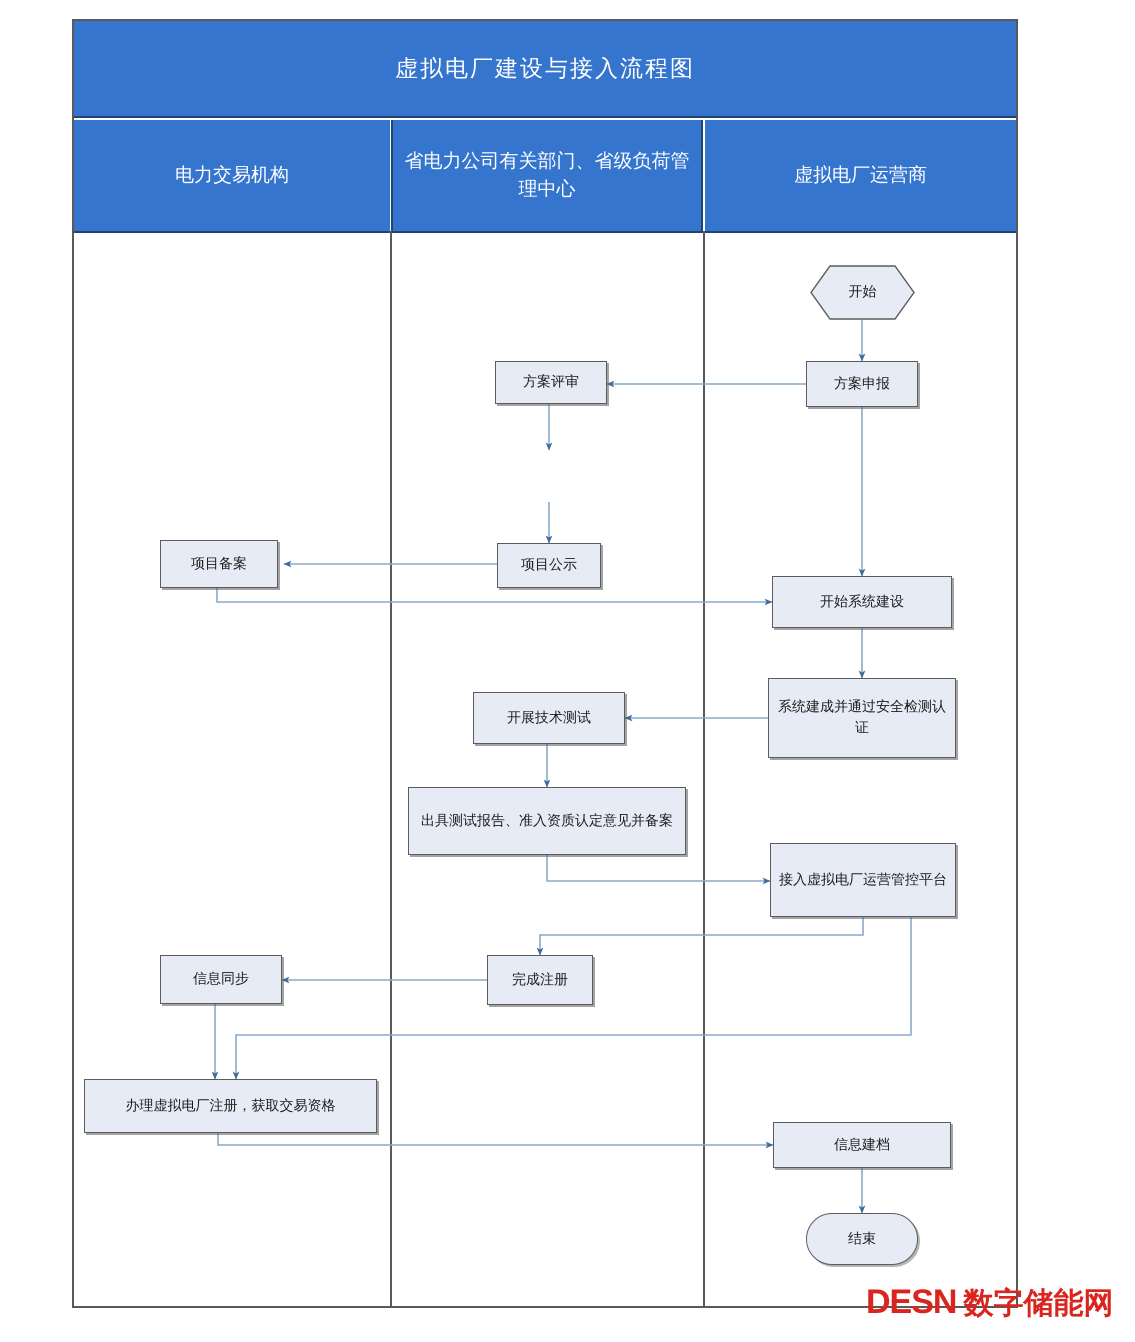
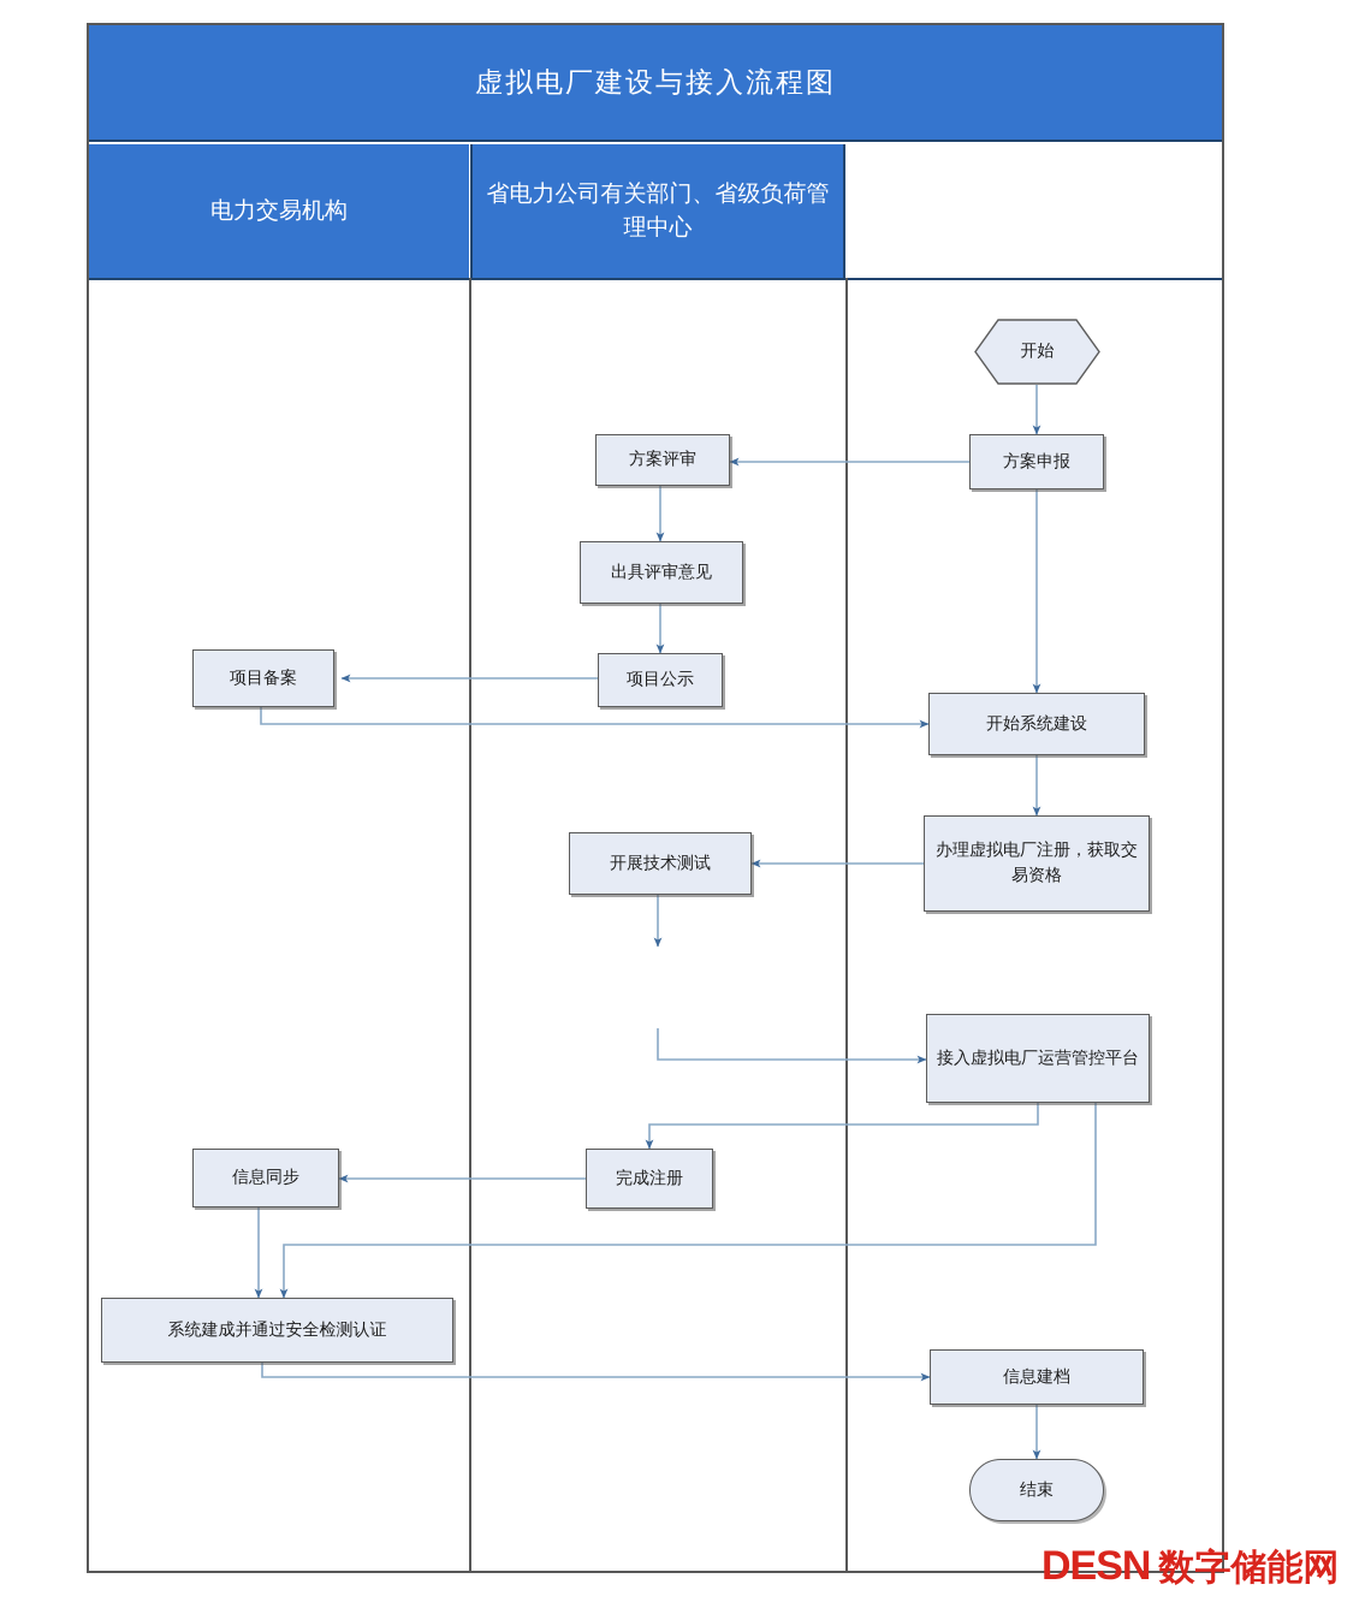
  虚拟电厂建设与接入流程图
  电力交易机构
  省电力公司有关部门、省级负荷管理中心
- 虚拟电厂运营商
  开始
  方案申报
  方案评审
+ 出具评审意见
  项目公示
  项目备案
  开始系统建设
- 系统建成并通过安全检测认证
+ 办理虚拟电厂注册，获取交易资格
  开展技术测试
- 出具测试报告、准入资质认定意见并备案
  接入虚拟电厂运营管控平台
  完成注册
  信息同步
- 办理虚拟电厂注册，获取交易资格
+ 系统建成并通过安全检测认证
  信息建档
  结束
  DESN
  数字储能网
